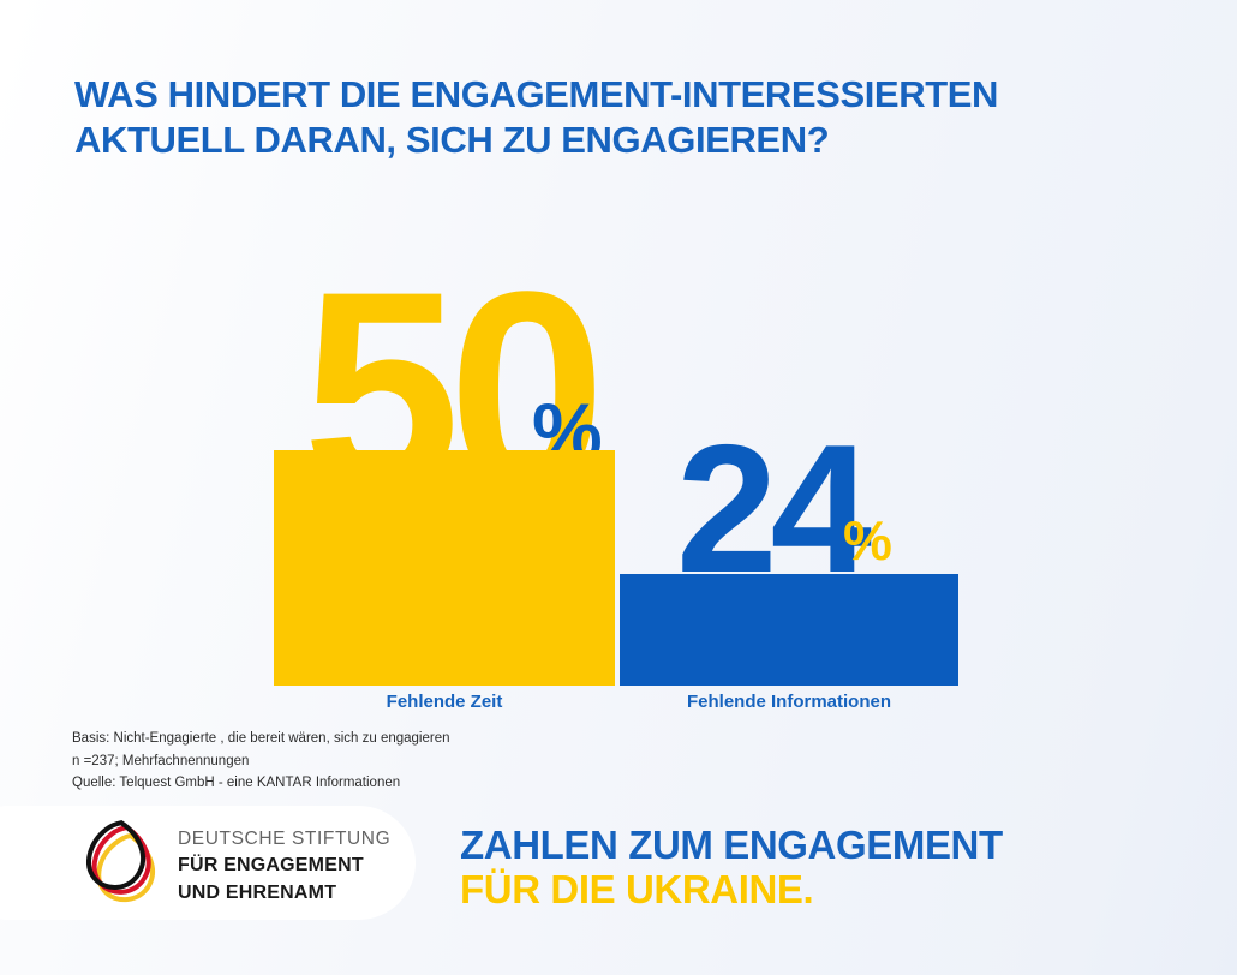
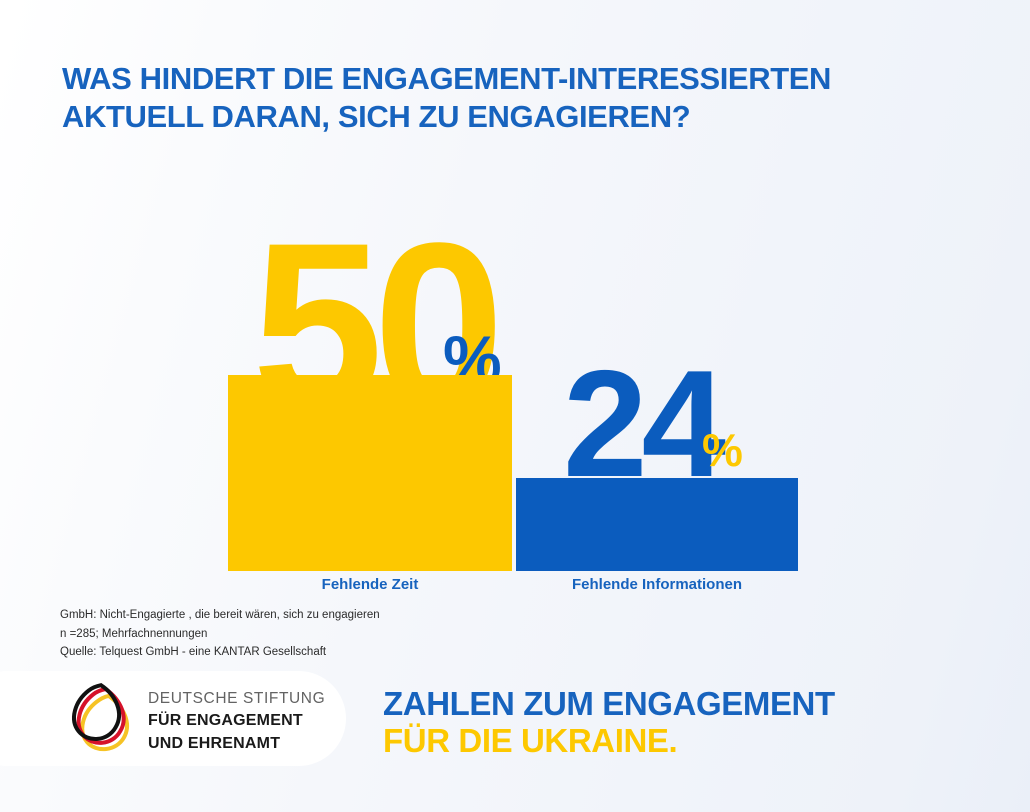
  WAS HINDERT DIE ENGAGEMENT-INTERESSIERTEN
  AKTUELL DARAN, SICH ZU ENGAGIEREN?
  50
  %
  24
  %
  Fehlende Zeit
  Fehlende Informationen
- Basis: Nicht-Engagierte , die bereit wären, sich zu engagieren
+ GmbH: Nicht-Engagierte , die bereit wären, sich zu engagieren
- n =237; Mehrfachnennungen
+ n =285; Mehrfachnennungen
- Quelle: Telquest GmbH - eine KANTAR Informationen
+ Quelle: Telquest GmbH - eine KANTAR Gesellschaft
  DEUTSCHE STIFTUNG
  FÜR ENGAGEMENT
  UND EHRENAMT
  ZAHLEN ZUM ENGAGEMENT
  FÜR DIE UKRAINE.
